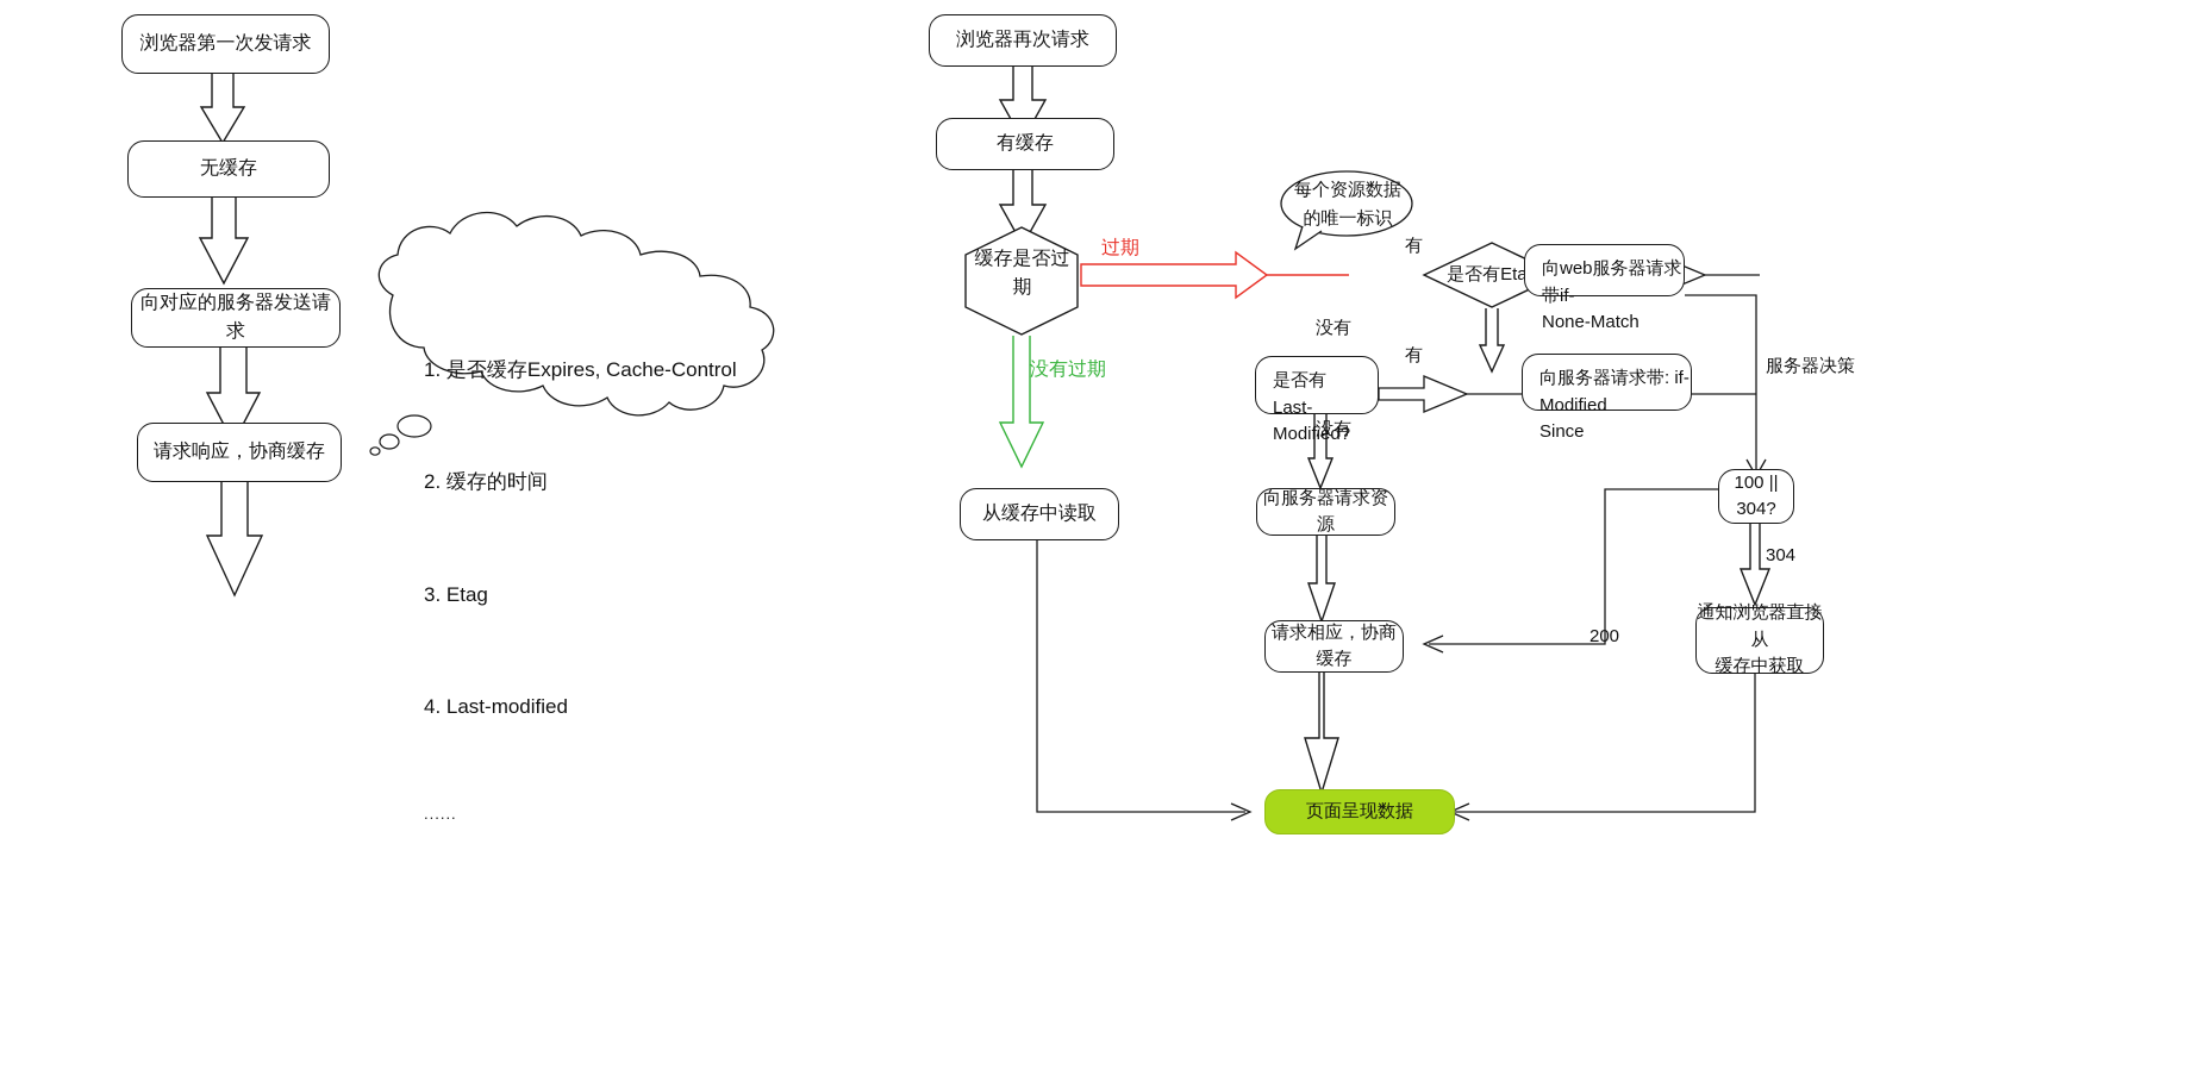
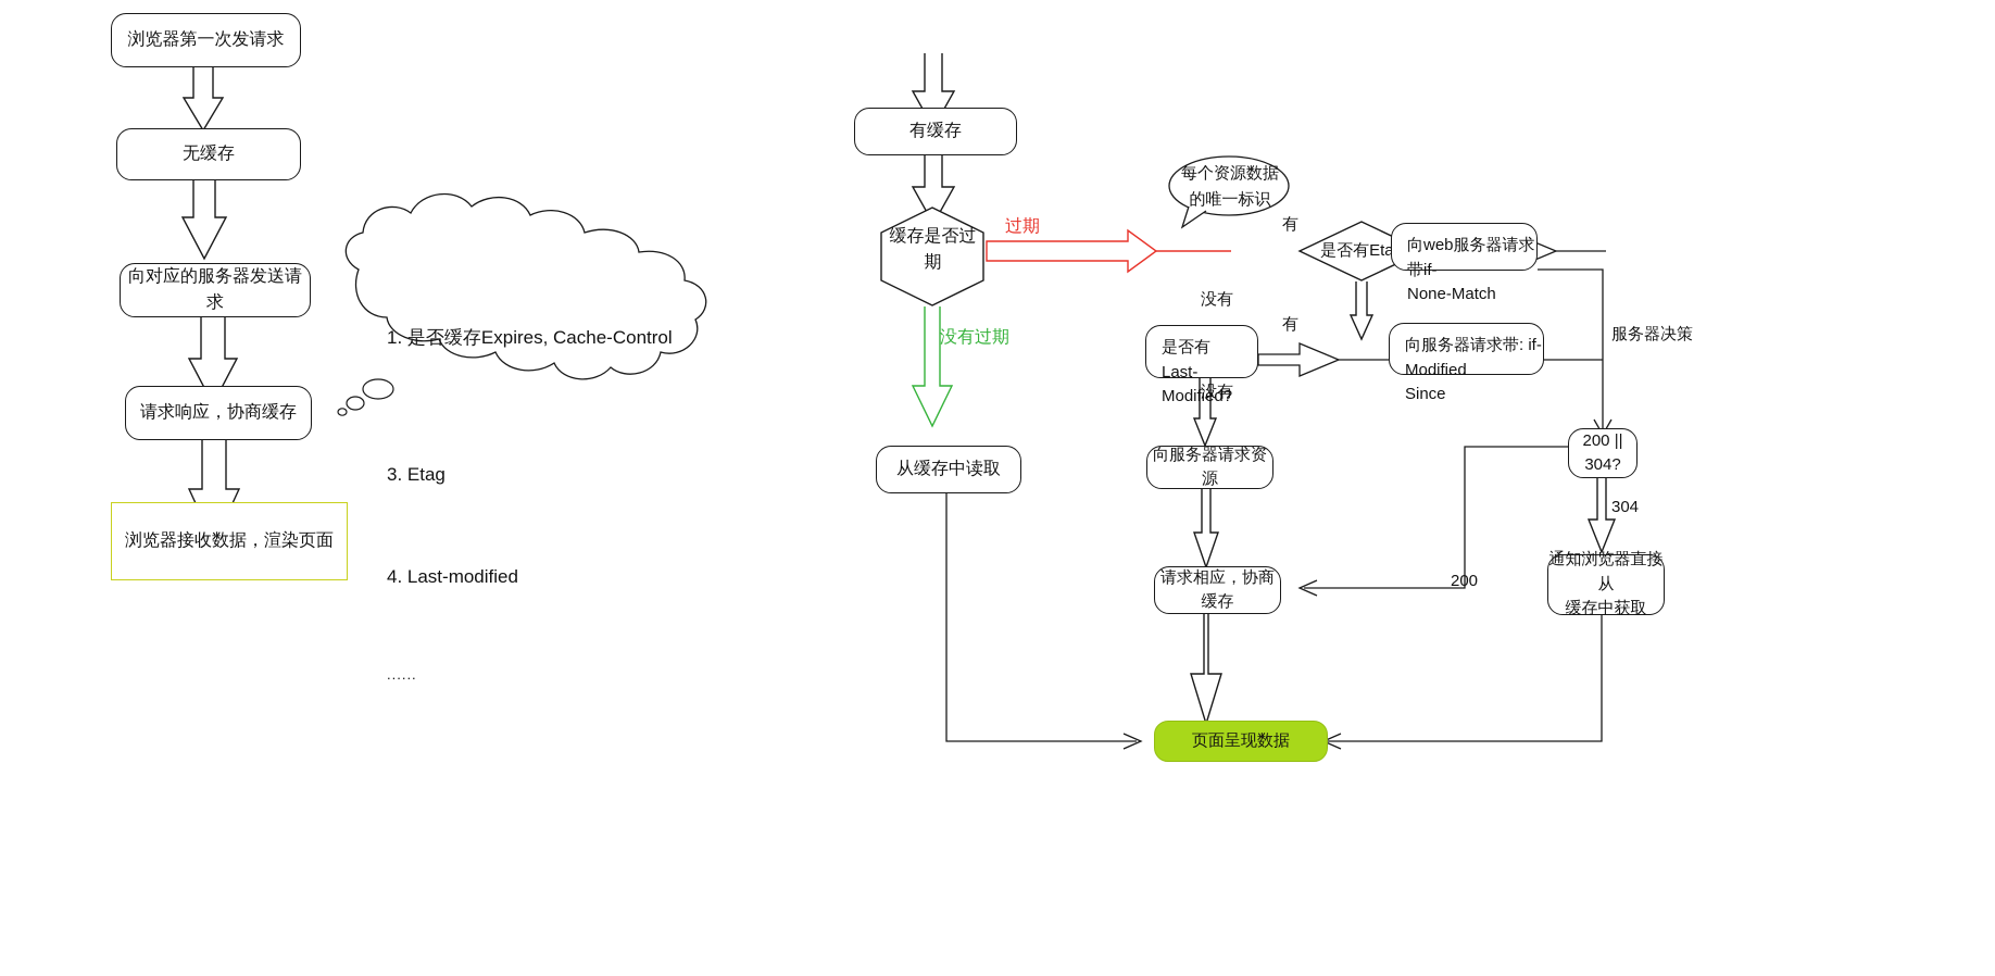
  浏览器第一次发请求
  无缓存
  向对应的服务器发送请求
  请求响应，协商缓存
+ 浏览器接收数据，渲染页面
  1. 是否缓存Expires, Cache-Control
- 2. 缓存的时间
  3. Etag
  4. Last-modified
  ......
- 浏览器再次请求
  有缓存
  缓存是否过期
  从缓存中读取
  是否有Eta
  是否有
  Last-Modified?
  向服务器请求资源
  请求相应，协商缓存
  向web服务器请求带if-
  None-Match
  向服务器请求带: if-Modified
  Since
- 100 || 304?
+ 200 || 304?
  通知浏览器直接从
  缓存中获取
  页面呈现数据
  每个资源数据
  的唯一标识
  过期
  没有过期
  有
  没有
  有
  没有
  服务器决策
  200
  304
